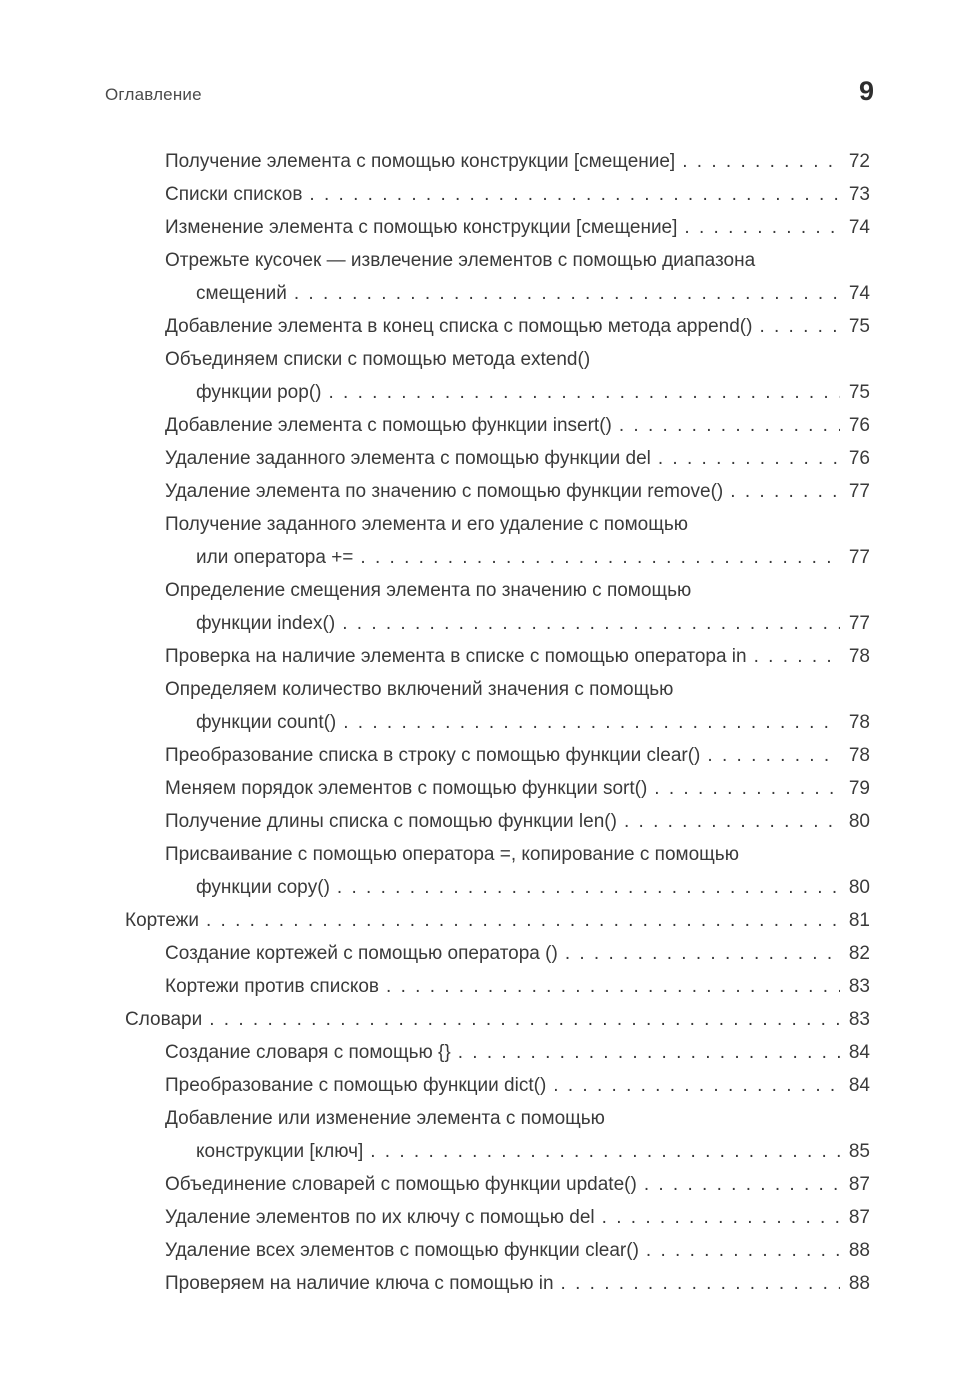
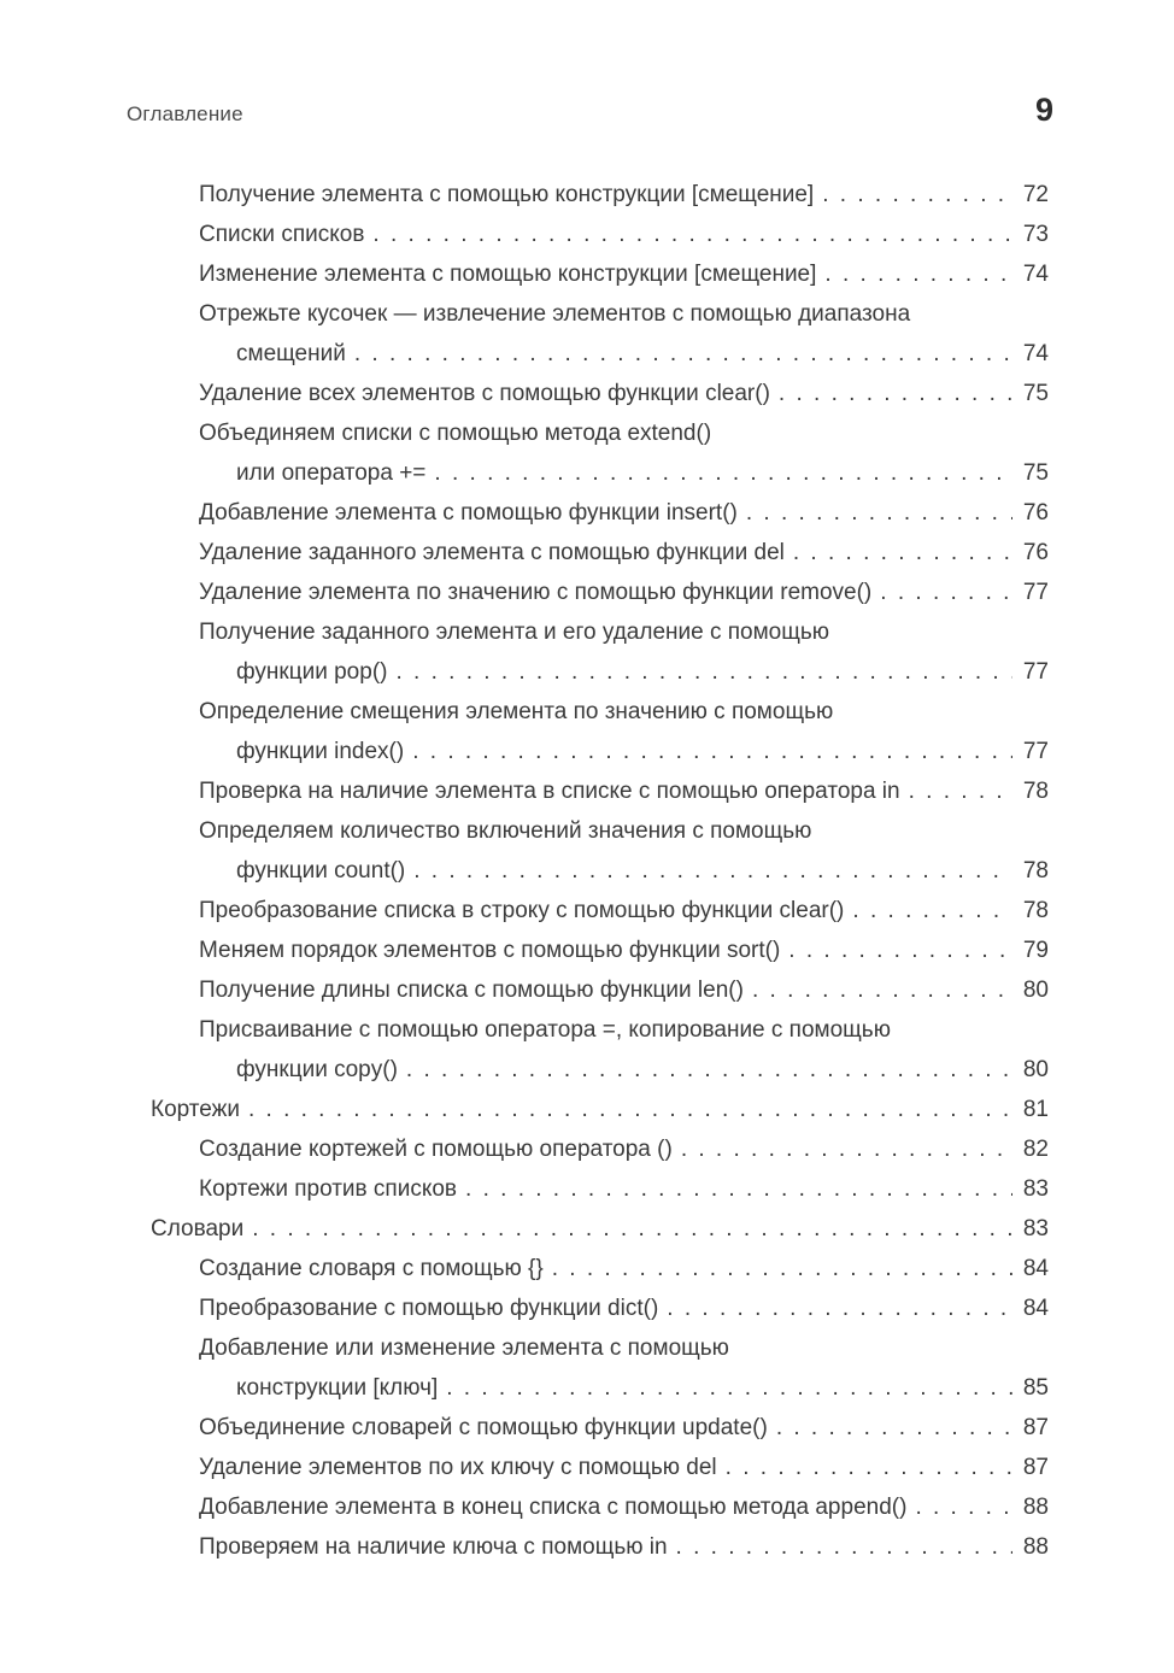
  Оглавление
  9
  Получение элемента с помощью конструкции [смещение]
  72
  Списки списков
  73
  Изменение элемента с помощью конструкции [смещение]
  74
  Отрежьте кусочек — извлечение элементов с помощью диапазона
  смещений
  74
- Добавление элемента в конец списка с помощью метода append()
+ Удаление всех элементов с помощью функции clear()
  75
  Объединяем списки с помощью метода extend()
- функции pop()
+ или оператора +=
  75
  Добавление элемента с помощью функции insert()
  76
  Удаление заданного элемента с помощью функции del
  76
  Удаление элемента по значению с помощью функции remove()
  77
  Получение заданного элемента и его удаление с помощью
- или оператора +=
+ функции pop()
  77
  Определение смещения элемента по значению с помощью
  функции index()
  77
  Проверка на наличие элемента в списке с помощью оператора in
  78
  Определяем количество включений значения с помощью
  функции count()
  78
  Преобразование списка в строку с помощью функции clear()
  78
  Меняем порядок элементов с помощью функции sort()
  79
  Получение длины списка с помощью функции len()
  80
  Присваивание с помощью оператора =, копирование с помощью
  функции copy()
  80
  Кортежи
  81
  Создание кортежей с помощью оператора ()
  82
  Кортежи против списков
  83
  Словари
  83
  Создание словаря с помощью {}
  84
  Преобразование с помощью функции dict()
  84
  Добавление или изменение элемента с помощью
  конструкции [ключ]
  85
  Объединение словарей с помощью функции update()
  87
  Удаление элементов по их ключу с помощью del
  87
- Удаление всех элементов с помощью функции clear()
+ Добавление элемента в конец списка с помощью метода append()
  88
  Проверяем на наличие ключа с помощью in
  88
